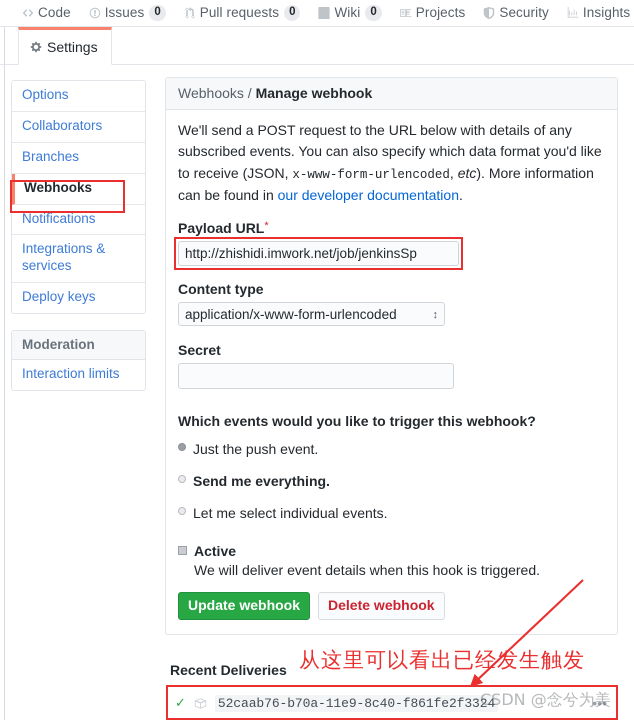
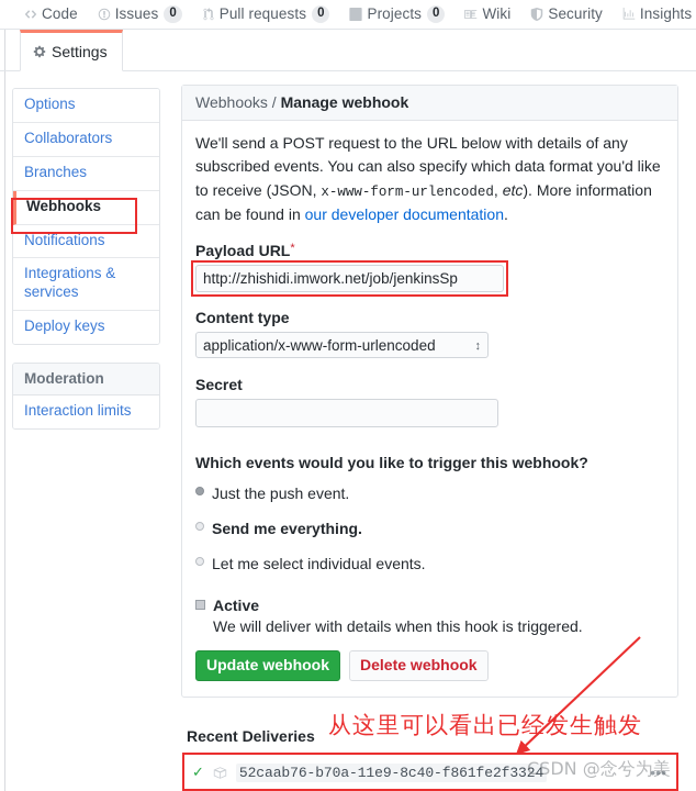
  Code
  Issues
  0
  Pull requests
  0
- Wiki
+ Projects
  0
- Projects
+ Wiki
  Security
  Insights
  Settings
  Options
  Collaborators
  Branches
  Webhooks
  Notifications
  Integrations & services
  Deploy keys
  Moderation
  Interaction limits
  Webhooks / Manage webhook
  We'll send a POST request to the URL below with details of any subscribed events. You can also specify which data format you'd like to receive (JSON, x-www-form-urlencoded, etc). More information can be found in our developer documentation.
  Payload URL*
  http://zhishidi.imwork.net/job/jenkinsSp
  Content type
  application/x-www-form-urlencoded
  ↕
  Secret
  Which events would you like to trigger this webhook?
  Just the push event.
  Send me everything.
  Let me select individual events.
  Active
- We will deliver event details when this hook is triggered.
+ We will deliver with details when this hook is triggered.
  Update webhook
  Delete webhook
  Recent Deliveries
  ✓
  52caab76-b70a-11e9-8c40-f861fe2f3324
  •••
  从这里可以看出已经发生触发
  CSDN @念兮为美
